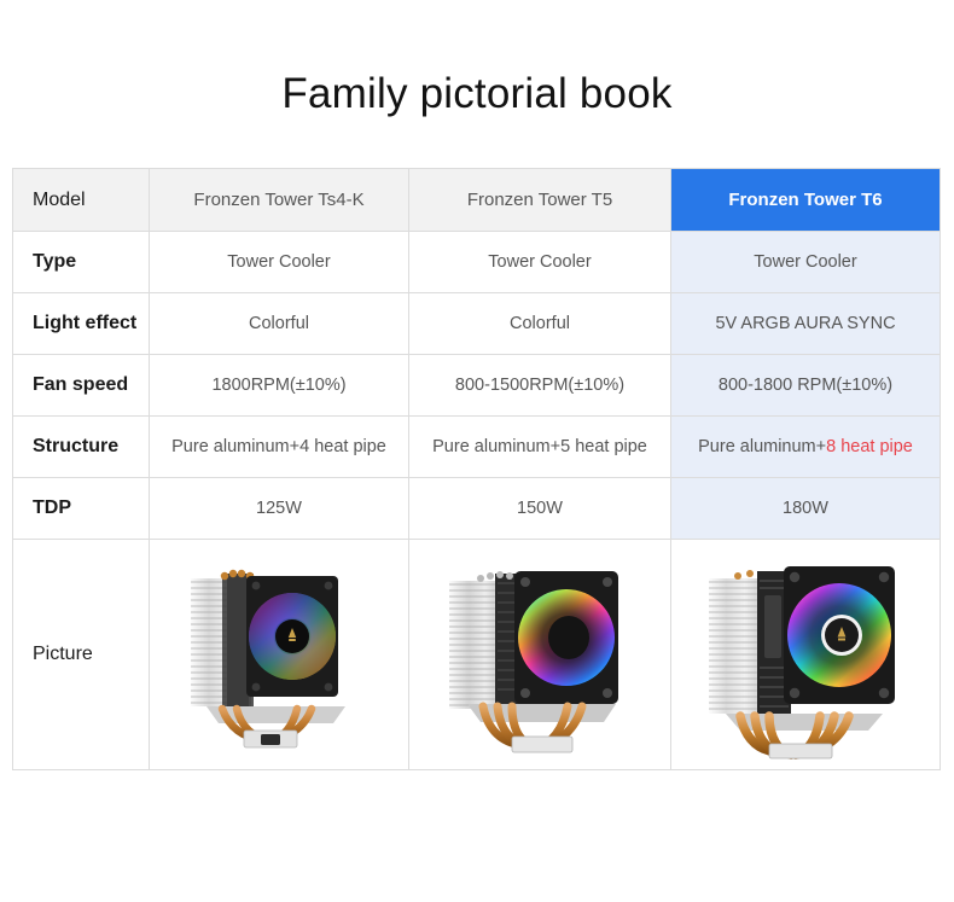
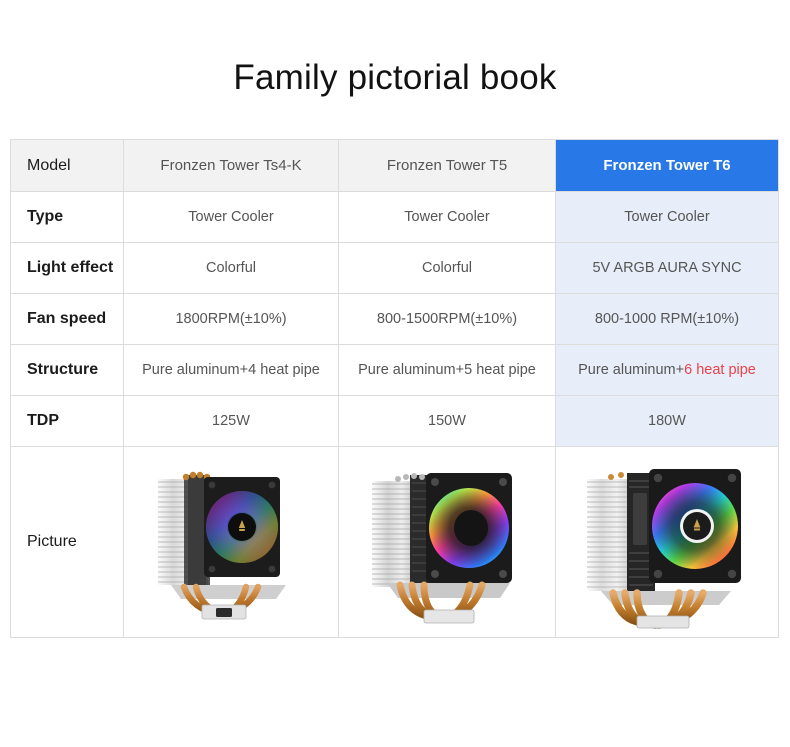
  Family pictorial book
  Model	Fronzen Tower Ts4-K	Fronzen Tower T5	Fronzen Tower T6
  Type	Tower Cooler	Tower Cooler	Tower Cooler
  Light effect	Colorful	Colorful	5V ARGB AURA SYNC
- Fan speed	1800RPM(±10%)	800-1500RPM(±10%)	800-1800 RPM(±10%)
+ Fan speed	1800RPM(±10%)	800-1500RPM(±10%)	800-1000 RPM(±10%)
- Structure	Pure aluminum+4 heat pipe	Pure aluminum+5 heat pipe	Pure aluminum+8 heat pipe
+ Structure	Pure aluminum+4 heat pipe	Pure aluminum+5 heat pipe	Pure aluminum+6 heat pipe
  TDP	125W	150W	180W
  Picture
